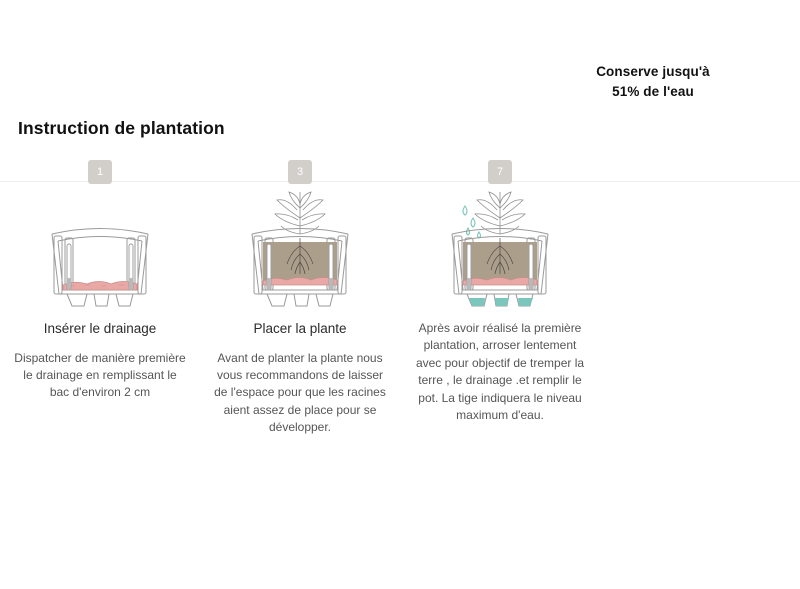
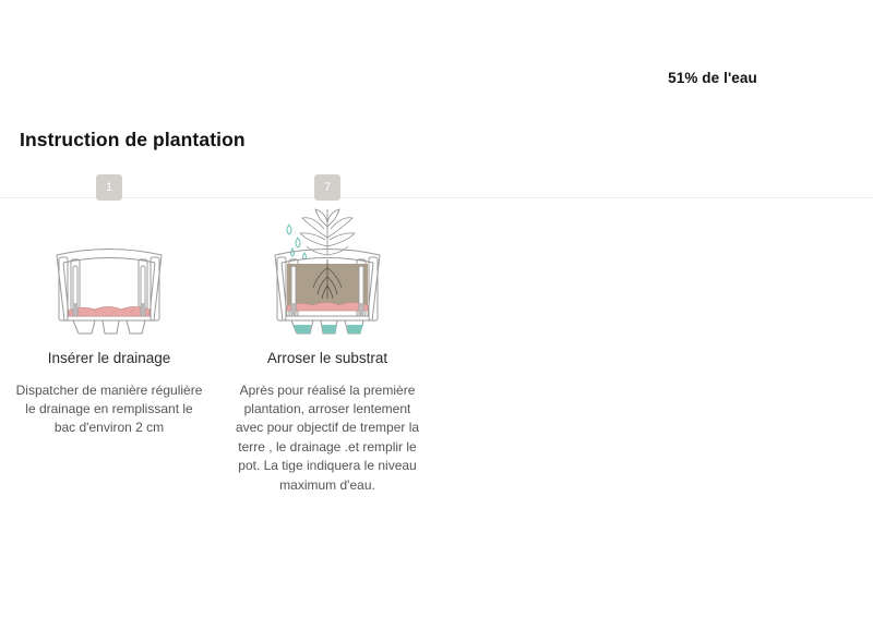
- Conserve jusqu'à
  51% de l'eau
  Instruction de plantation
  1
  Insérer le drainage
- Dispatcher de manière première le drainage en remplissant le bac d'environ 2 cm
+ Dispatcher de manière régulière le drainage en remplissant le bac d'environ 2 cm
- 3
- Placer la plante
- Avant de planter la plante nous vous recommandons de laisser de l'espace pour que les racines aient assez de place pour se développer.
  7
+ Arroser le substrat
- Après avoir réalisé la première plantation, arroser lentement avec pour objectif de tremper la terre , le drainage .et remplir le pot. La tige indiquera le niveau maximum d'eau.
+ Après pour réalisé la première plantation, arroser lentement avec pour objectif de tremper la terre , le drainage .et remplir le pot. La tige indiquera le niveau maximum d'eau.
